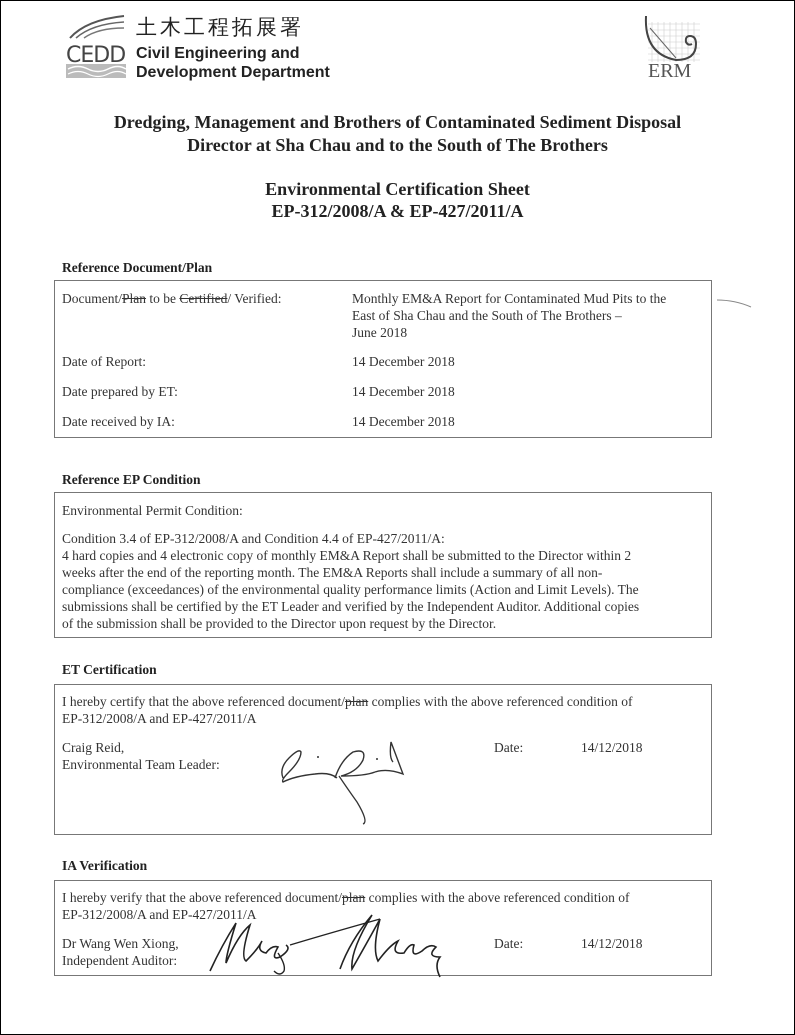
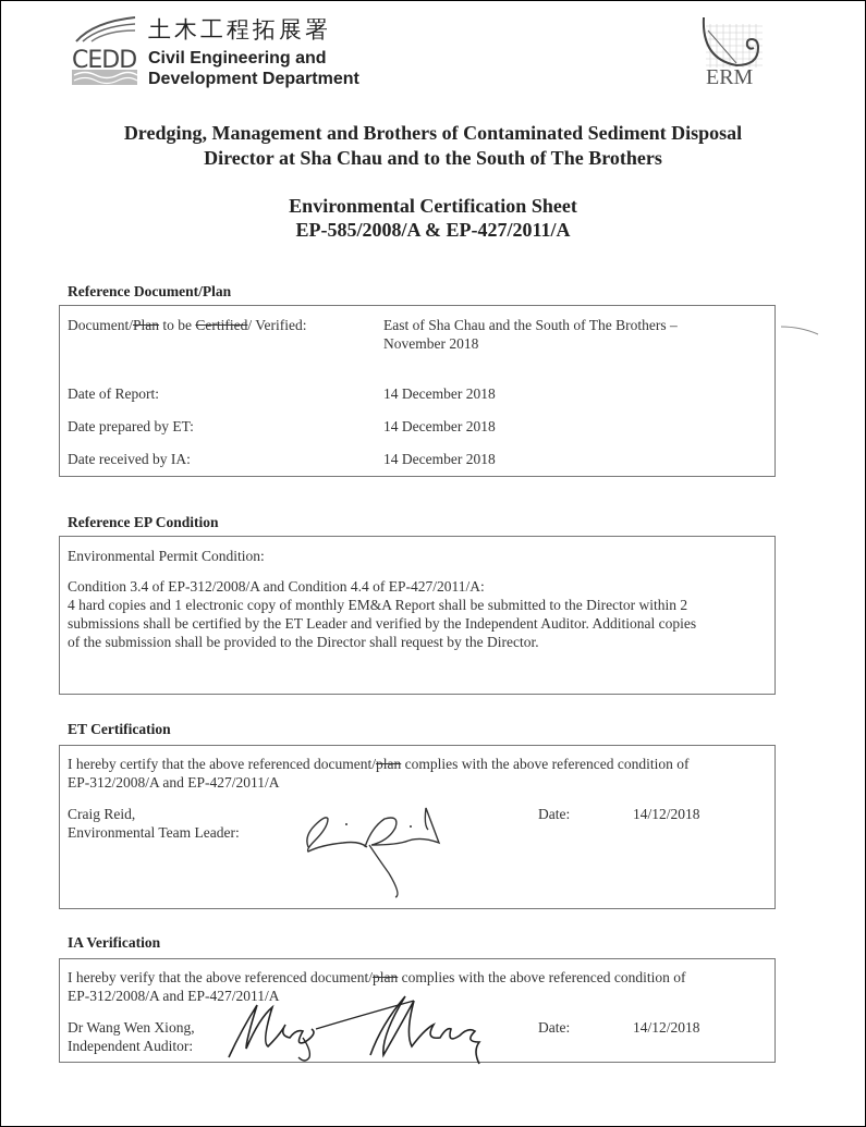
  土木工程拓展署
  CEDD
  Civil Engineering and
  Development Department
  ERM
  Dredging, Management and Brothers of Contaminated Sediment Disposal
  Director at Sha Chau and to the South of The Brothers
  Environmental Certification Sheet
- EP-312/2008/A & EP-427/2011/A
+ EP-585/2008/A & EP-427/2011/A
  Reference Document/Plan
  Document/Plan to be Certified/ Verified:
- Monthly EM&A Report for Contaminated Mud Pits to the
  East of Sha Chau and the South of The Brothers –
- June 2018
+ November 2018
  Date of Report:
  14 December 2018
  Date prepared by ET:
  14 December 2018
  Date received by IA:
  14 December 2018
  Reference EP Condition
  Environmental Permit Condition:
  Condition 3.4 of EP-312/2008/A and Condition 4.4 of EP-427/2011/A:
- 4 hard copies and 4 electronic copy of monthly EM&A Report shall be submitted to the Director within 2
+ 4 hard copies and 1 electronic copy of monthly EM&A Report shall be submitted to the Director within 2
- weeks after the end of the reporting month. The EM&A Reports shall include a summary of all non-
- compliance (exceedances) of the environmental quality performance limits (Action and Limit Levels). The
  submissions shall be certified by the ET Leader and verified by the Independent Auditor. Additional copies
- of the submission shall be provided to the Director upon request by the Director.
+ of the submission shall be provided to the Director shall request by the Director.
  ET Certification
  I hereby certify that the above referenced document/plan complies with the above referenced condition of
  EP-312/2008/A and EP-427/2011/A
  Craig Reid,
  Environmental Team Leader:
  Date:
  14/12/2018
  IA Verification
  I hereby verify that the above referenced document/plan complies with the above referenced condition of
  EP-312/2008/A and EP-427/2011/A
  Dr Wang Wen Xiong,
  Independent Auditor:
  Date:
  14/12/2018
